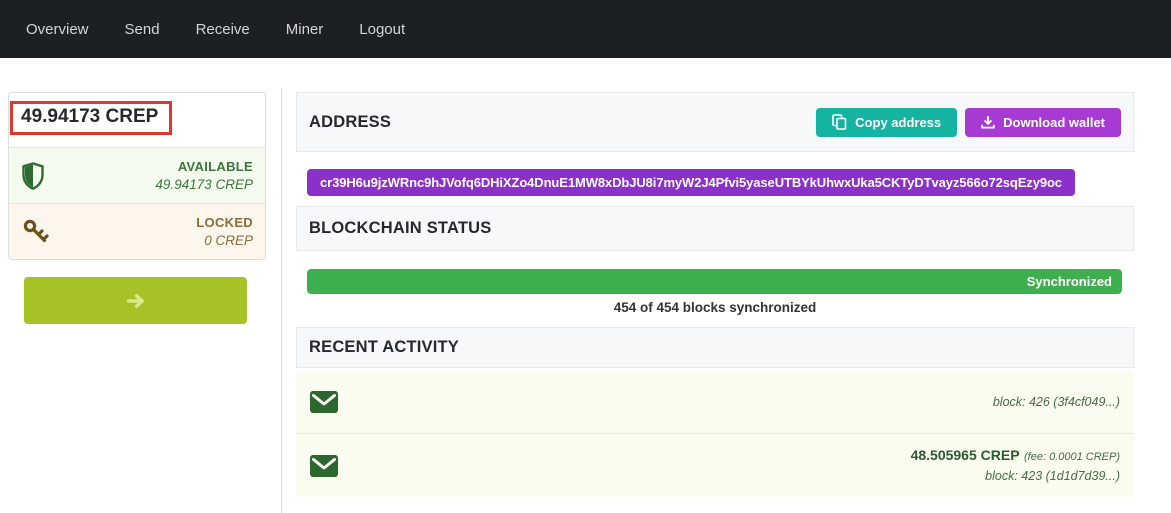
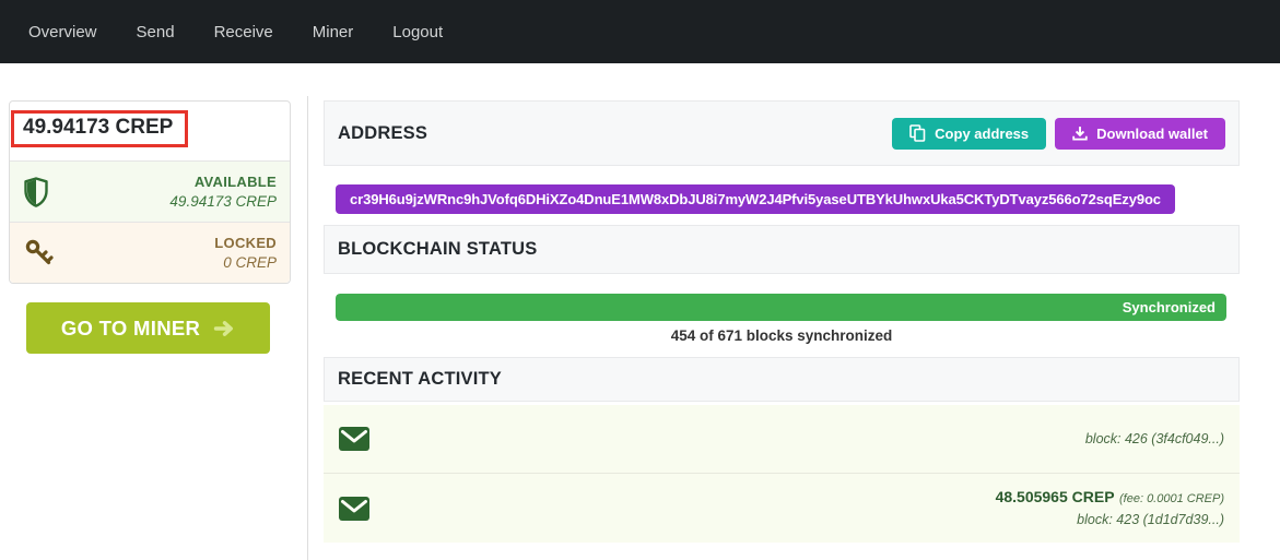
  Overview
  Send
  Receive
  Miner
  Logout
  49.94173 CREP
  AVAILABLE
  49.94173 CREP
  LOCKED
  0 CREP
+ GO TO MINER
  ADDRESS
  Copy address
  Download wallet
  cr39H6u9jzWRnc9hJVofq6DHiXZo4DnuE1MW8xDbJU8i7myW2J4Pfvi5yaseUTBYkUhwxUka5CKTyDTvayz566o72sqEzy9oc
  BLOCKCHAIN STATUS
  Synchronized
- 454 of 454 blocks synchronized
+ 454 of 671 blocks synchronized
  RECENT ACTIVITY
  block: 426 (3f4cf049...)
  48.505965 CREP (fee: 0.0001 CREP)
  block: 423 (1d1d7d39...)
